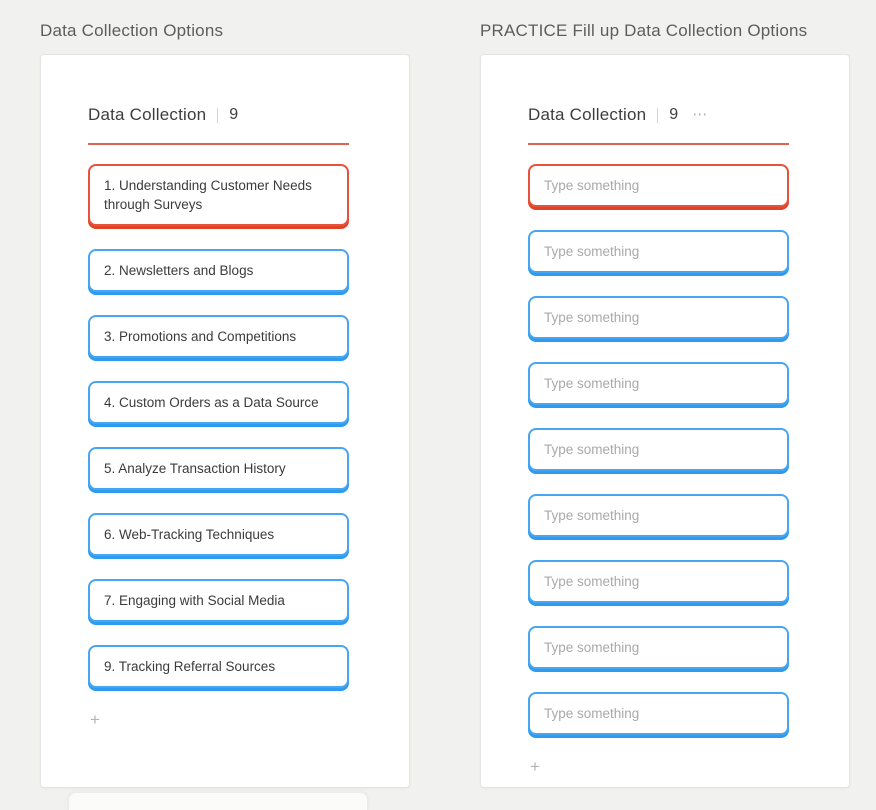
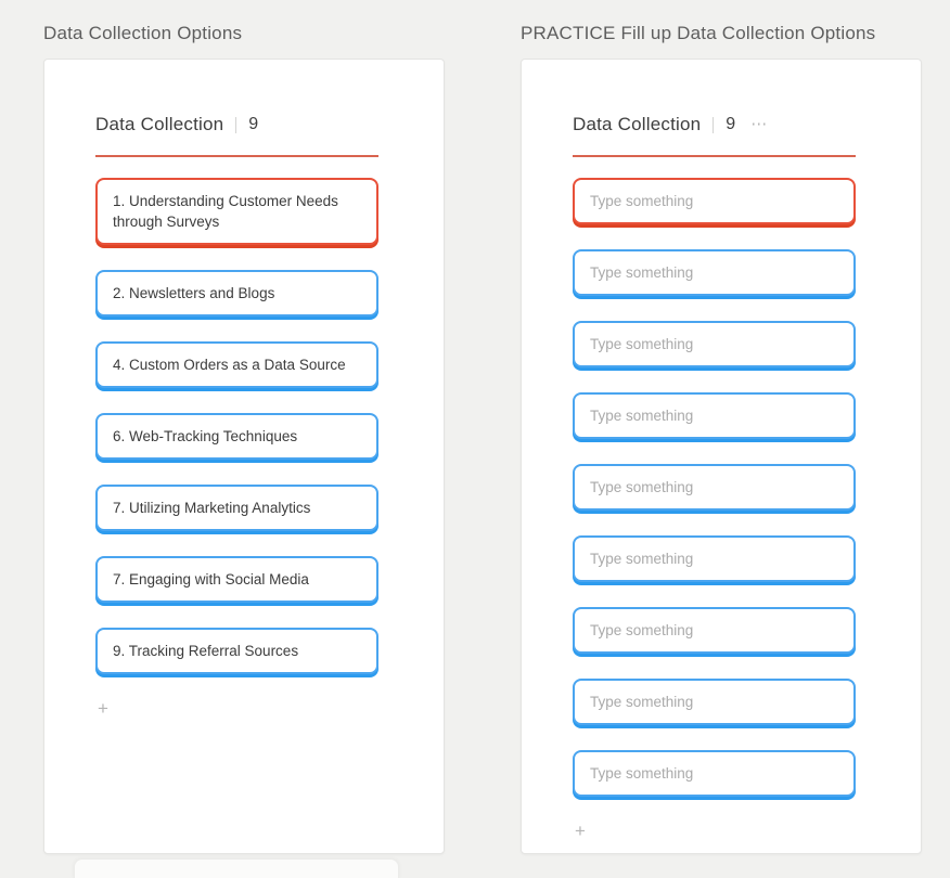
  Data Collection Options
  Data Collection
  9
  1. Understanding Customer Needs through Surveys
  2. Newsletters and Blogs
- 3. Promotions and Competitions
  4. Custom Orders as a Data Source
- 5. Analyze Transaction History
  6. Web-Tracking Techniques
+ 7. Utilizing Marketing Analytics
  7. Engaging with Social Media
  9. Tracking Referral Sources
  +
  PRACTICE Fill up Data Collection Options
  Data Collection
  9
  ⋯
  Type something
  Type something
  Type something
  Type something
  Type something
  Type something
  Type something
  Type something
  Type something
  +
